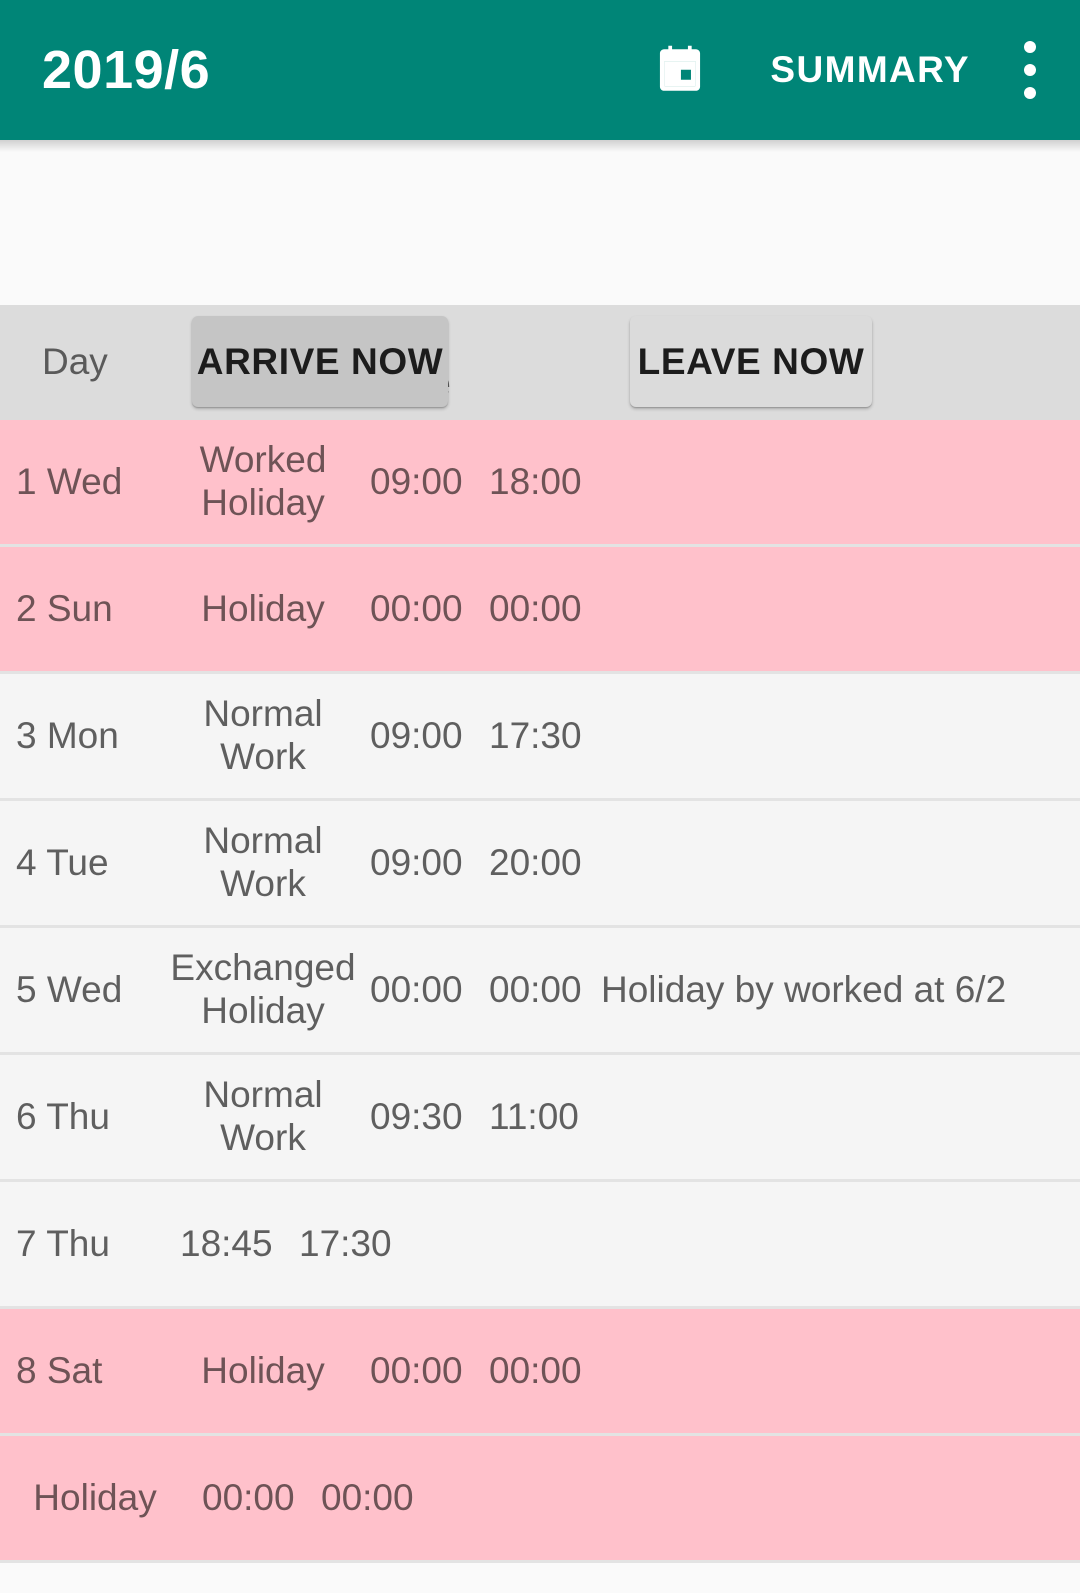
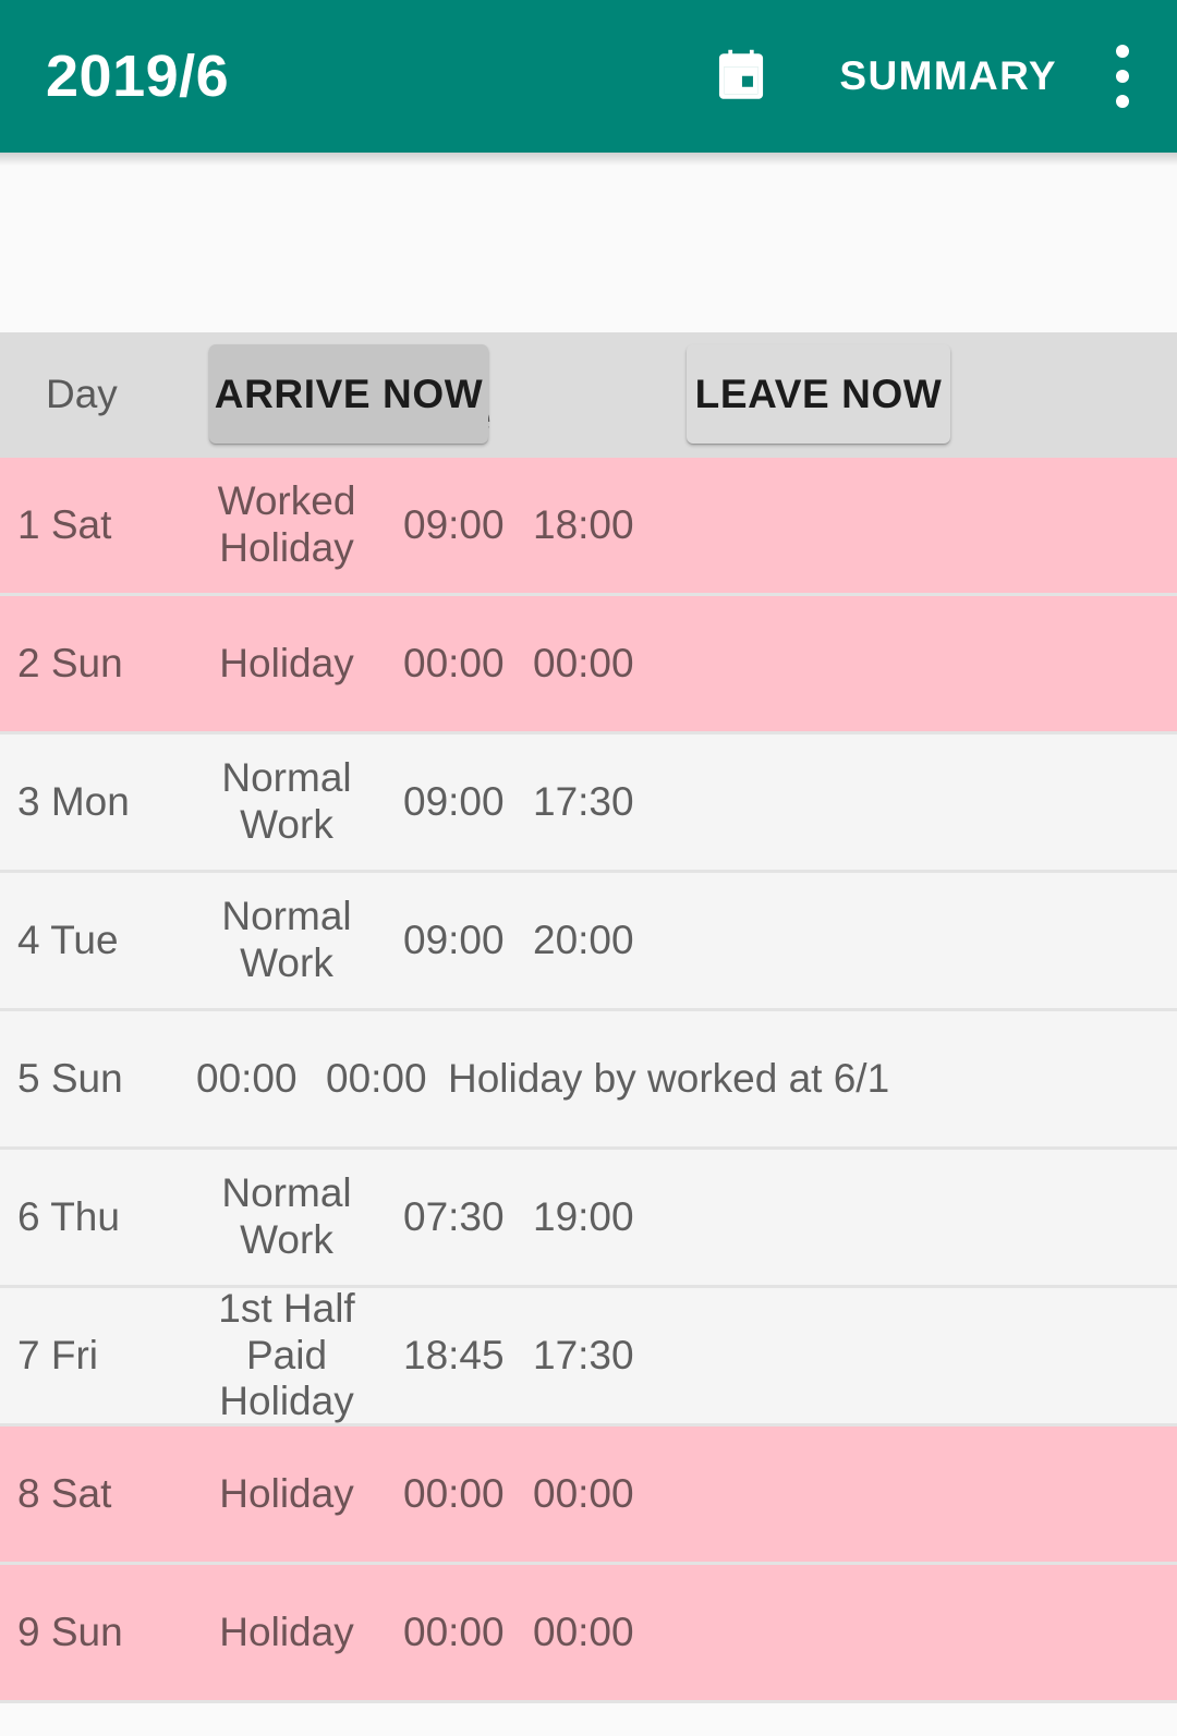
  2019/6
  SUMMARY
  ARRIVE NOW
  LEAVE NOW
  Day
- 1 Wed
+ 1 Sat
  Worked Holiday
  09:00
  18:00
  2 Sun
  Holiday
  00:00
  00:00
  3 Mon
  Normal Work
  09:00
  17:30
  4 Tue
  Normal Work
  09:00
  20:00
- 5 Wed
+ 5 Sun
- Exchanged Holiday
  00:00
  00:00
- Holiday by worked at 6/2
+ Holiday by worked at 6/1
  6 Thu
  Normal Work
- 09:30
+ 07:30
- 11:00
+ 19:00
- 7 Thu
+ 7 Fri
+ 1st Half Paid Holiday
  18:45
  17:30
  8 Sat
  Holiday
  00:00
  00:00
+ 9 Sun
  Holiday
  00:00
  00:00
